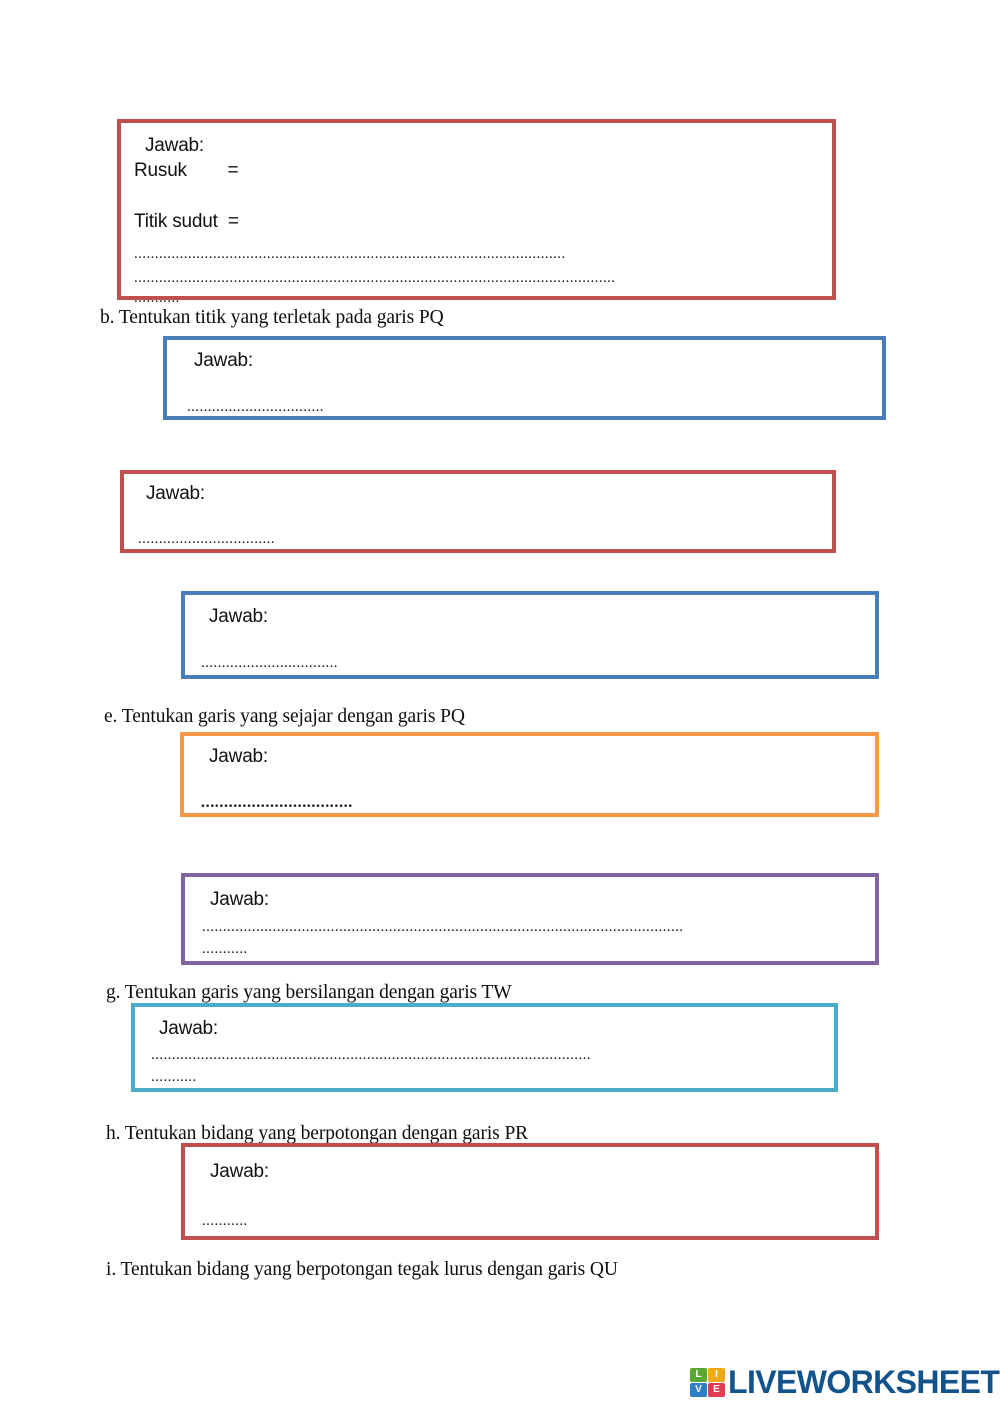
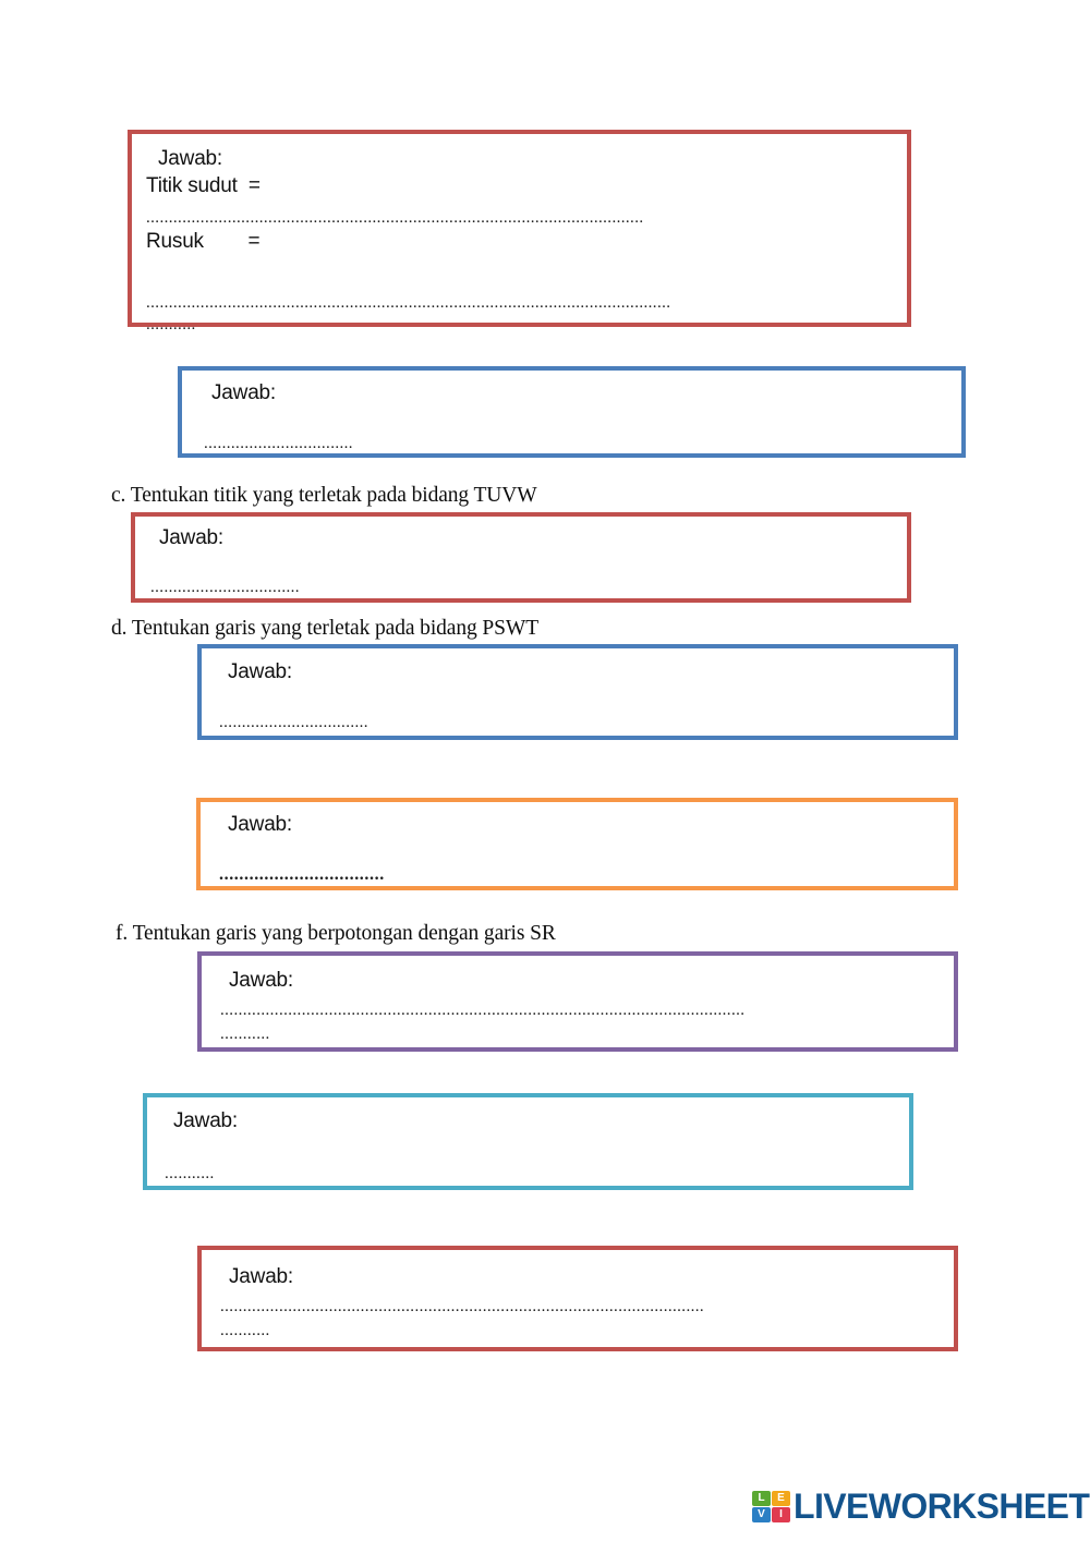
  Jawab:
- Rusuk =
+ Titik sudut =
+ ..............................................................................................................
- Titik sudut =
+ Rusuk =
- ........................................................................................................
  ....................................................................................................................
  ...........
- b. Tentukan titik yang terletak pada garis PQ
  Jawab:
  .................................
+ c. Tentukan titik yang terletak pada bidang TUVW
  Jawab:
  .................................
+ d. Tentukan garis yang terletak pada bidang PSWT
  Jawab:
  .................................
- e. Tentukan garis yang sejajar dengan garis PQ
  Jawab:
  .................................
+ f. Tentukan garis yang berpotongan dengan garis SR
  Jawab:
  ....................................................................................................................
  ...........
- g. Tentukan garis yang bersilangan dengan garis TW
  Jawab:
- ..........................................................................................................
  ...........
- h. Tentukan bidang yang berpotongan dengan garis PR
  Jawab:
+ ...........................................................................................................
  ...........
- i. Tentukan bidang yang berpotongan tegak lurus dengan garis QU
  L
- I
+ E
  V
- E
+ I
  LIVEWORKSHEET
